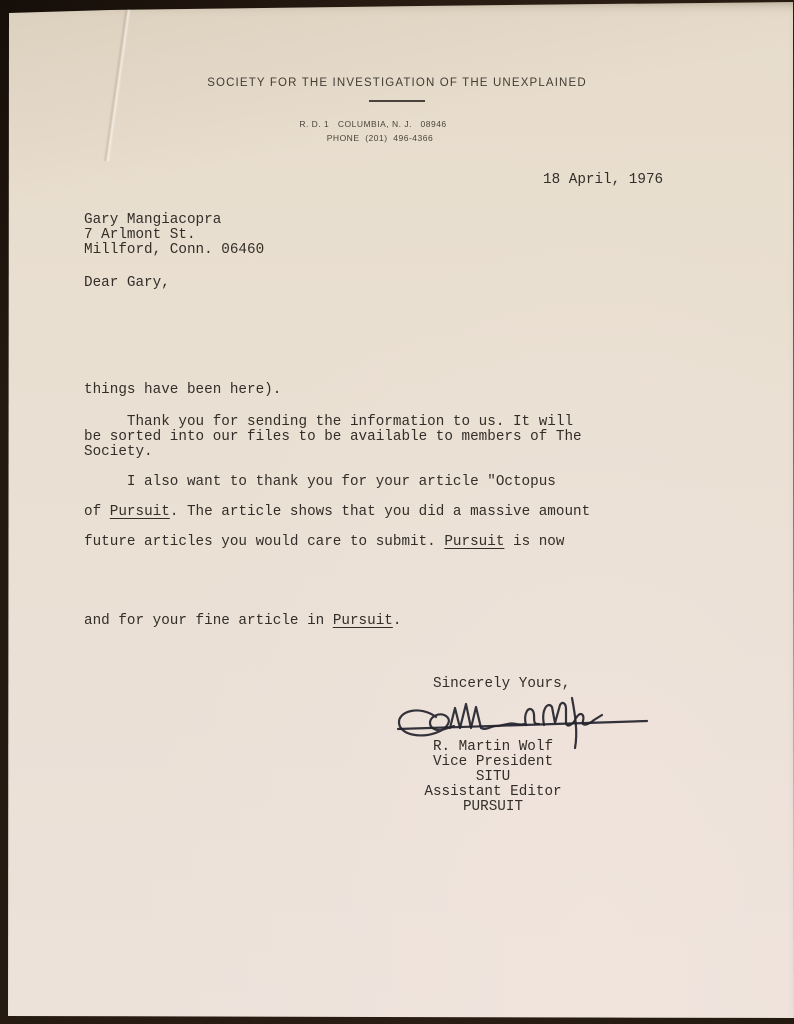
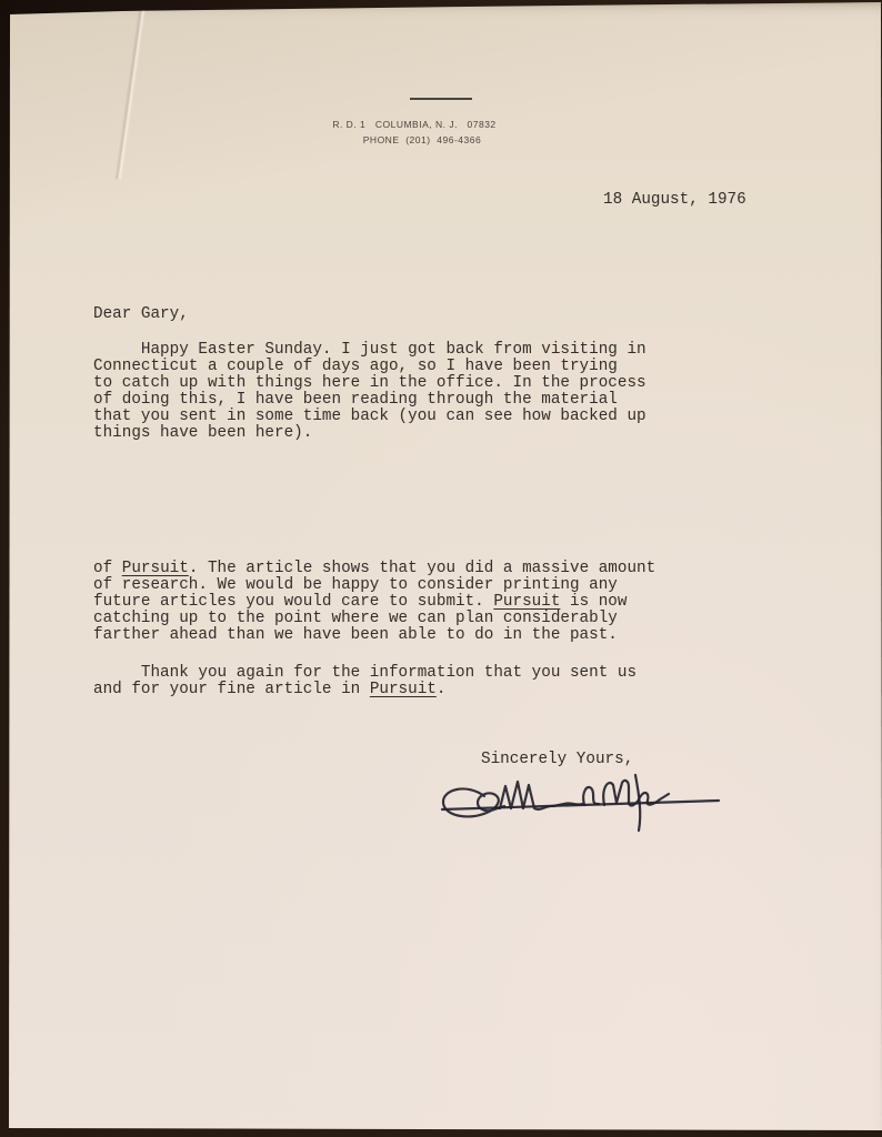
- SOCIETY FOR THE INVESTIGATION OF THE UNEXPLAINED
- R. D. 1 COLUMBIA, N. J. 08946
+ R. D. 1 COLUMBIA, N. J. 07832
  PHONE (201) 496-4366
- 18 April, 1976
+ 18 August, 1976
- Gary Mangiacopra
- 7 Arlmont St.
- Millford, Conn. 06460
  Dear Gary,
+ Happy Easter Sunday. I just got back from visiting in
+ Connecticut a couple of days ago, so I have been trying
+ to catch up with things here in the office. In the process
+ of doing this, I have been reading through the material
+ that you sent in some time back (you can see how backed up
  things have been here).
- Thank you for sending the information to us. It will
- be sorted into our files to be available to members of The
- Society.
- I also want to thank you for your article "Octopus
  of Pursuit. The article shows that you did a massive amount
+ of research. We would be happy to consider printing any
  future articles you would care to submit. Pursuit is now
+ catching up to the point where we can plan considerably
+ farther ahead than we have been able to do in the past.
+ Thank you again for the information that you sent us
  and for your fine article in Pursuit.
  Sincerely Yours,
- R. Martin Wolf
- Vice President
- SITU
- Assistant Editor
- PURSUIT
